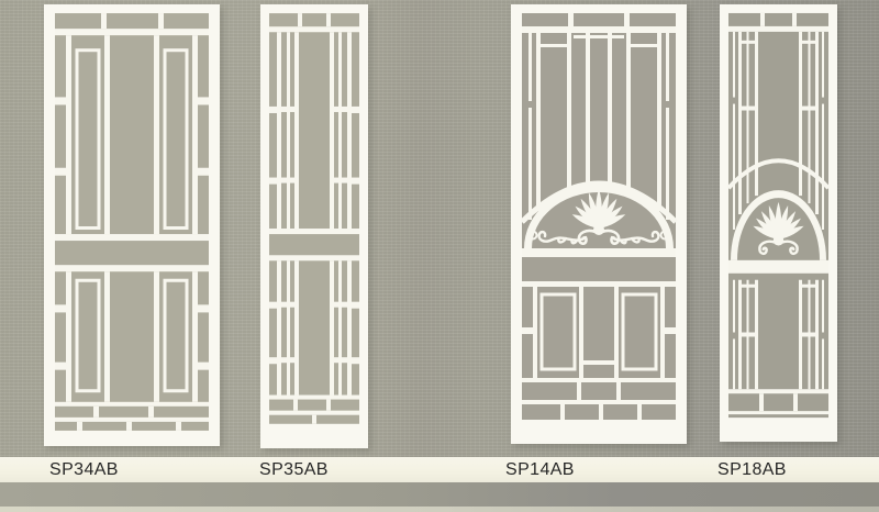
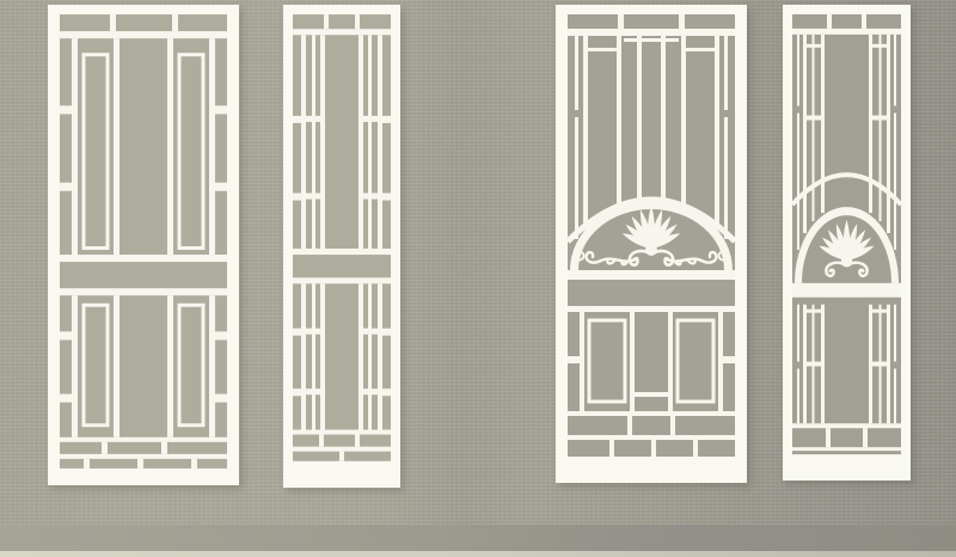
- SP34AB
- SP35AB
- SP14AB
- SP18AB
